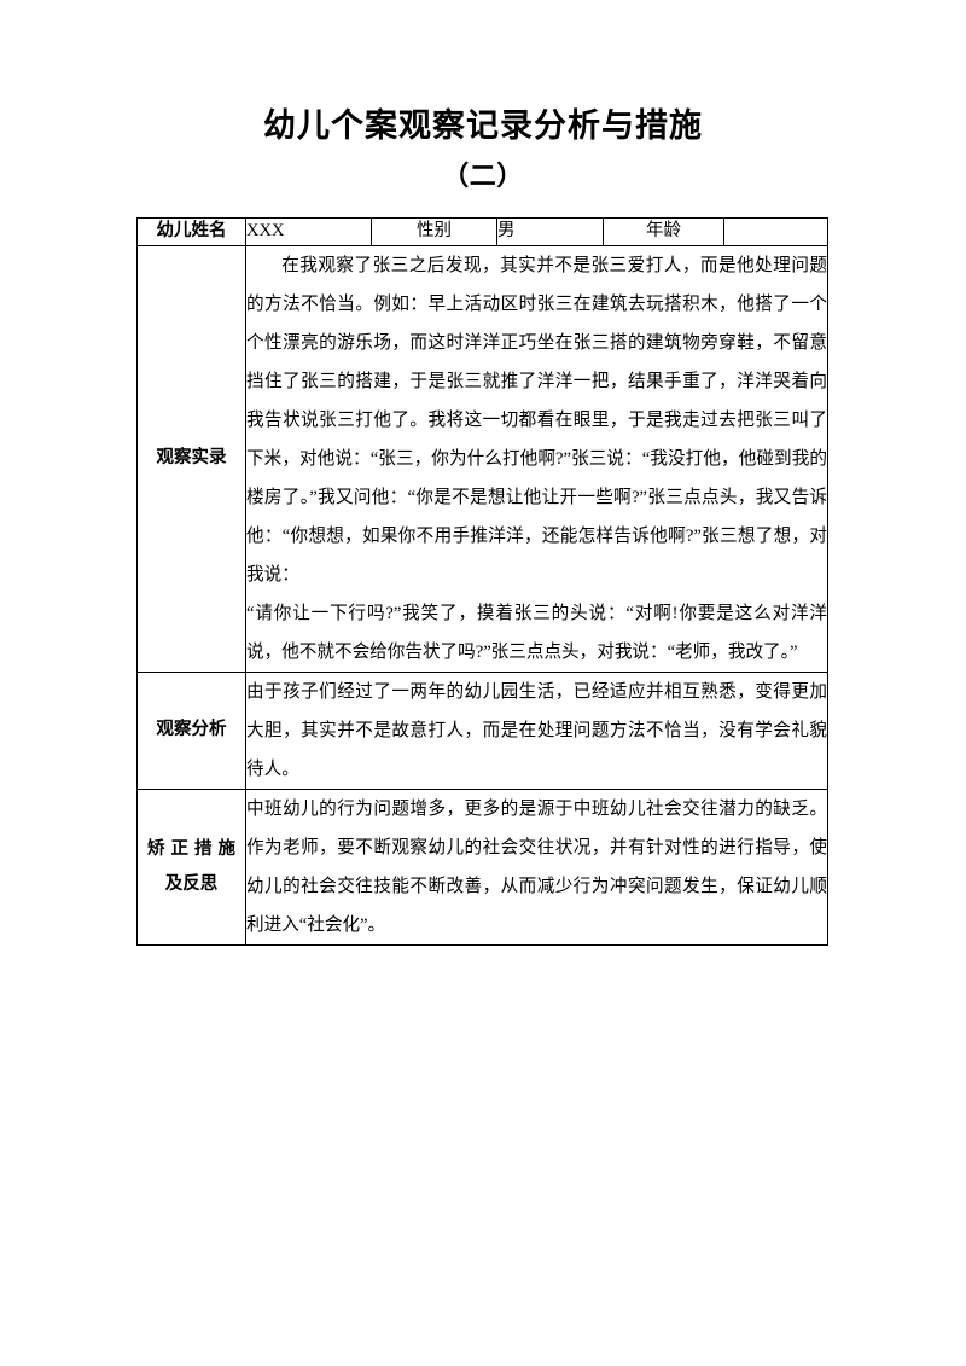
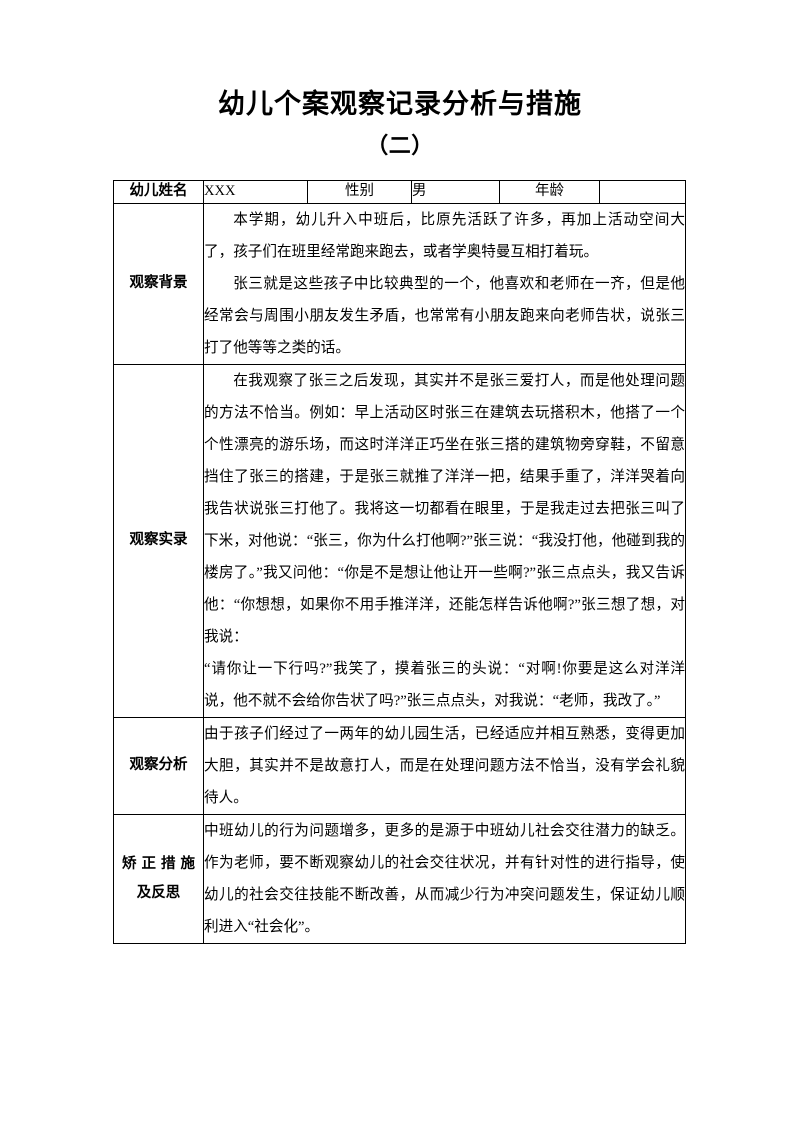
  幼儿个案观察记录分析与措施
  （二）
  幼儿姓名	XXX	性别	男	年龄
+ 观察背景	本学期，幼儿升入中班后，比原先活跃了许多，再加上活动空间大了，孩子们在班里经常跑来跑去，或者学奥特曼互相打着玩。 张三就是这些孩子中比较典型的一个，他喜欢和老师在一齐，但是他经常会与周围小朋友发生矛盾，也常常有小朋友跑来向老师告状，说张三打了他等等之类的话。
  观察实录	在我观察了张三之后发现，其实并不是张三爱打人，而是他处理问题的方法不恰当。例如：早上活动区时张三在建筑去玩搭积木，他搭了一个个性漂亮的游乐场，而这时洋洋正巧坐在张三搭的建筑物旁穿鞋，不留意挡住了张三的搭建，于是张三就推了洋洋一把，结果手重了，洋洋哭着向我告状说张三打他了。我将这一切都看在眼里，于是我走过去把张三叫了下米，对他说：“张三，你为什么打他啊?”张三说：“我没打他，他碰到我的楼房了。”我又问他：“你是不是想让他让开一些啊?”张三点点头，我又告诉他：“你想想，如果你不用手推洋洋，还能怎样告诉他啊?”张三想了想，对我说： “请你让一下行吗?”我笑了，摸着张三的头说：“对啊!你要是这么对洋洋说，他不就不会给你告状了吗?”张三点点头，对我说：“老师，我改了。”
  观察分析	由于孩子们经过了一两年的幼儿园生活，已经适应并相互熟悉，变得更加大胆，其实并不是故意打人，而是在处理问题方法不恰当，没有学会礼貌待人。
  矫正措施 及反思	中班幼儿的行为问题增多，更多的是源于中班幼儿社会交往潜力的缺乏。作为老师，要不断观察幼儿的社会交往状况，并有针对性的进行指导，使幼儿的社会交往技能不断改善，从而减少行为冲突问题发生，保证幼儿顺利进入“社会化”。
